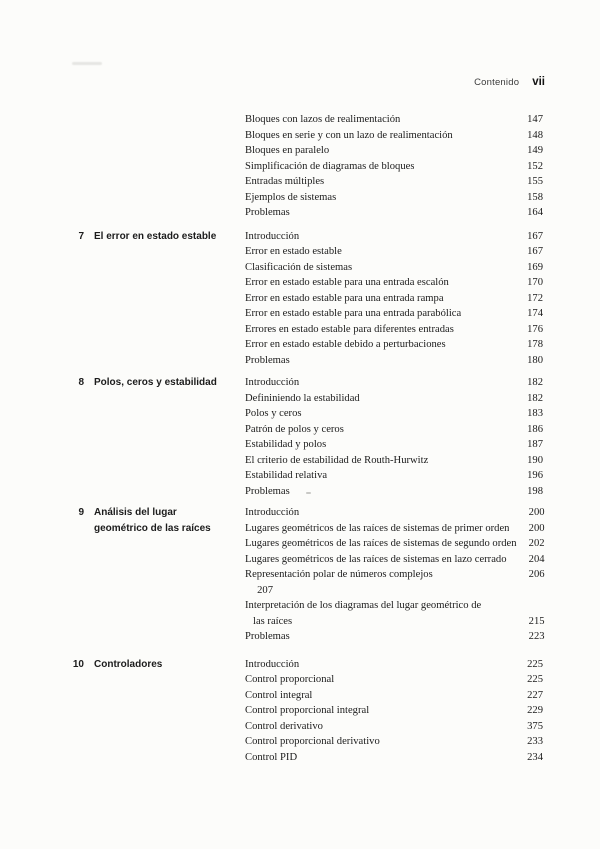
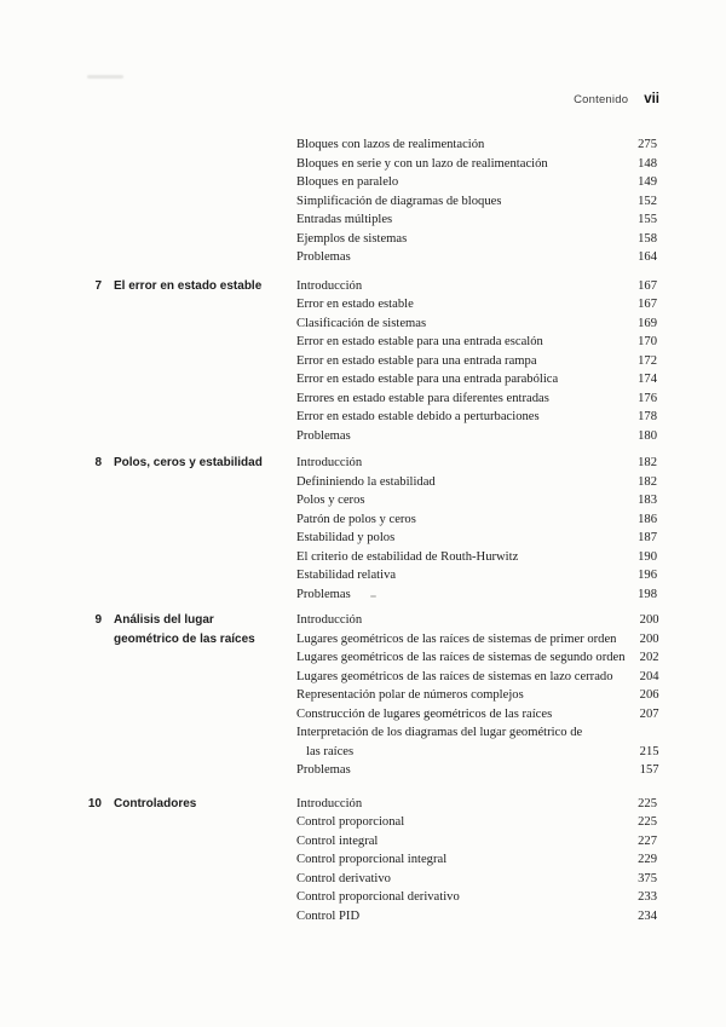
  Contenido
  vii
  Bloques con lazos de realimentación
- 147
+ 275
  Bloques en serie y con un lazo de realimentación
  148
  Bloques en paralelo
  149
  Simplificación de diagramas de bloques
  152
  Entradas múltiples
  155
  Ejemplos de sistemas
  158
  Problemas
  164
  7
  El error en estado estable
  Introducción
  167
  Error en estado estable
  167
  Clasificación de sistemas
  169
  Error en estado estable para una entrada escalón
  170
  Error en estado estable para una entrada rampa
  172
  Error en estado estable para una entrada parabólica
  174
  Errores en estado estable para diferentes entradas
  176
  Error en estado estable debido a perturbaciones
  178
  Problemas
  180
  8
  Polos, ceros y estabilidad
  Introducción
  182
  Defininiendo la estabilidad
  182
  Polos y ceros
  183
  Patrón de polos y ceros
  186
  Estabilidad y polos
  187
  El criterio de estabilidad de Routh-Hurwitz
  190
  Estabilidad relativa
  196
  Problemas
  198
  9
  Análisis del lugar
  geométrico de las raíces
  Introducción
  200
  Lugares geométricos de las raíces de sistemas de primer orden
  200
  Lugares geométricos de las raíces de sistemas de segundo orden
  202
  Lugares geométricos de las raíces de sistemas en lazo cerrado
  204
  Representación polar de números complejos
  206
+ Construcción de lugares geométricos de las raíces
  207
  Interpretación de los diagramas del lugar geométrico de
  las raíces
  215
  Problemas
- 223
+ 157
  10
  Controladores
  Introducción
  225
  Control proporcional
  225
  Control integral
  227
  Control proporcional integral
  229
  Control derivativo
  375
  Control proporcional derivativo
  233
  Control PID
  234
